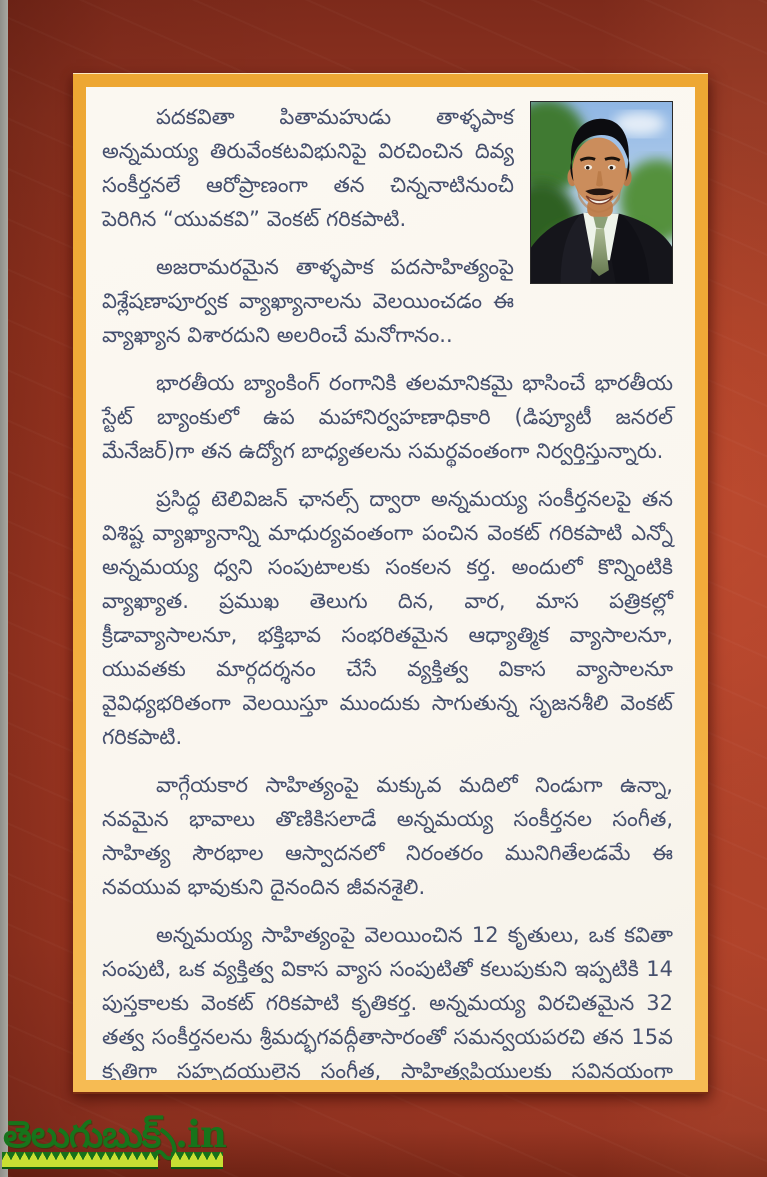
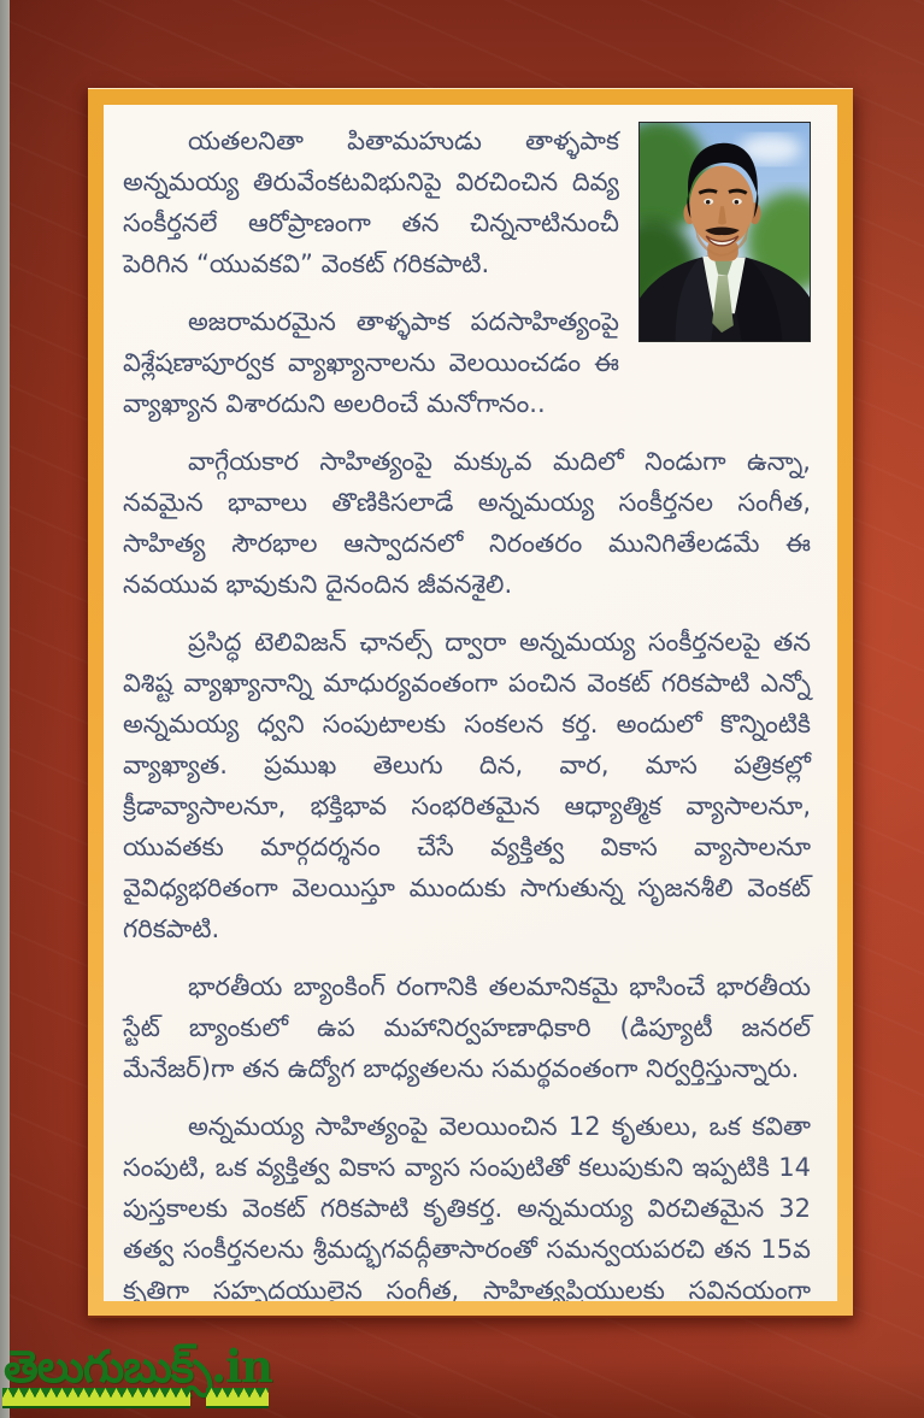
- పదకవితా పితామహుడు తాళ్ళపాక అన్నమయ్య తిరువేంకటవిభునిపై విరచించిన దివ్య సంకీర్తనలే ఆరోప్రాణంగా తన చిన్ననాటినుంచీ పెరిగిన “యువకవి” వెంకట్ గరికపాటి.
+ యతలనితా పితామహుడు తాళ్ళపాక అన్నమయ్య తిరువేంకటవిభునిపై విరచించిన దివ్య సంకీర్తనలే ఆరోప్రాణంగా తన చిన్ననాటినుంచీ పెరిగిన “యువకవి” వెంకట్ గరికపాటి.
  అజరామరమైన తాళ్ళపాక పదసాహిత్యంపై విశ్లేషణాపూర్వక వ్యాఖ్యానాలను వెలయించడం ఈ వ్యాఖ్యాన విశారదుని అలరించే మనోగానం..
- భారతీయ బ్యాంకింగ్ రంగానికి తలమానికమై భాసించే భారతీయ స్టేట్ బ్యాంకులో ఉప మహానిర్వహణాధికారి (డిప్యూటీ జనరల్ మేనేజర్)గా తన ఉద్యోగ బాధ్యతలను సమర్థవంతంగా నిర్వర్తిస్తున్నారు.
+ వాగ్గేయకార సాహిత్యంపై మక్కువ మదిలో నిండుగా ఉన్నా, నవమైన భావాలు తొణికిసలాడే అన్నమయ్య సంకీర్తనల సంగీత, సాహిత్య సౌరభాల ఆస్వాదనలో నిరంతరం మునిగితేలడమే ఈ నవయువ భావుకుని దైనందిన జీవనశైలి.
  ప్రసిద్ధ టెలివిజన్ ఛానల్స్ ద్వారా అన్నమయ్య సంకీర్తనలపై తన విశిష్ట వ్యాఖ్యానాన్ని మాధుర్యవంతంగా పంచిన వెంకట్ గరికపాటి ఎన్నో అన్నమయ్య ధ్వని సంపుటాలకు సంకలన కర్త. అందులో కొన్నింటికి వ్యాఖ్యాత. ప్రముఖ తెలుగు దిన, వార, మాస పత్రికల్లో క్రీడావ్యాసాలనూ, భక్తిభావ సంభరితమైన ఆధ్యాత్మిక వ్యాసాలనూ, యువతకు మార్గదర్శనం చేసే వ్యక్తిత్వ వికాస వ్యాసాలనూ వైవిధ్యభరితంగా వెలయిస్తూ ముందుకు సాగుతున్న సృజనశీలి వెంకట్ గరికపాటి.
- వాగ్గేయకార సాహిత్యంపై మక్కువ మదిలో నిండుగా ఉన్నా, నవమైన భావాలు తొణికిసలాడే అన్నమయ్య సంకీర్తనల సంగీత, సాహిత్య సౌరభాల ఆస్వాదనలో నిరంతరం మునిగితేలడమే ఈ నవయువ భావుకుని దైనందిన జీవనశైలి.
+ భారతీయ బ్యాంకింగ్ రంగానికి తలమానికమై భాసించే భారతీయ స్టేట్ బ్యాంకులో ఉప మహానిర్వహణాధికారి (డిప్యూటీ జనరల్ మేనేజర్)గా తన ఉద్యోగ బాధ్యతలను సమర్థవంతంగా నిర్వర్తిస్తున్నారు.
  అన్నమయ్య సాహిత్యంపై వెలయించిన 12 కృతులు, ఒక కవితా సంపుటి, ఒక వ్యక్తిత్వ వికాస వ్యాస సంపుటితో కలుపుకుని ఇప్పటికి 14 పుస్తకాలకు వెంకట్ గరికపాటి కృతికర్త. అన్నమయ్య విరచితమైన 32 తత్వ సంకీర్తనలను శ్రీమద్భగవద్గీతాసారంతో సమన్వయపరచి తన 15వ కృతిగా సహృదయులైన సంగీత, సాహిత్యప్రియులకు సవినయంగా
  తెలుగుబుక్స్.in
